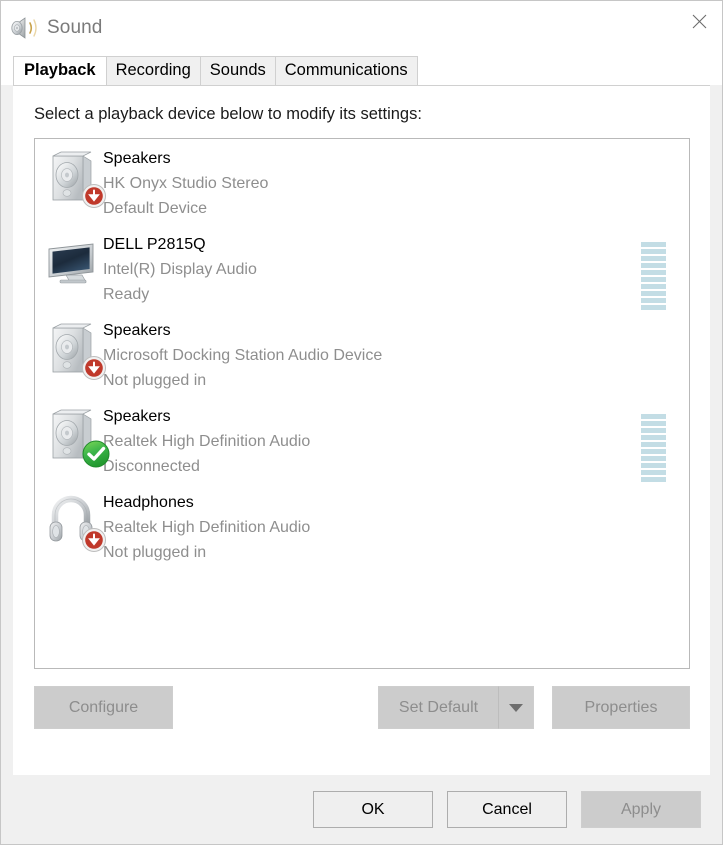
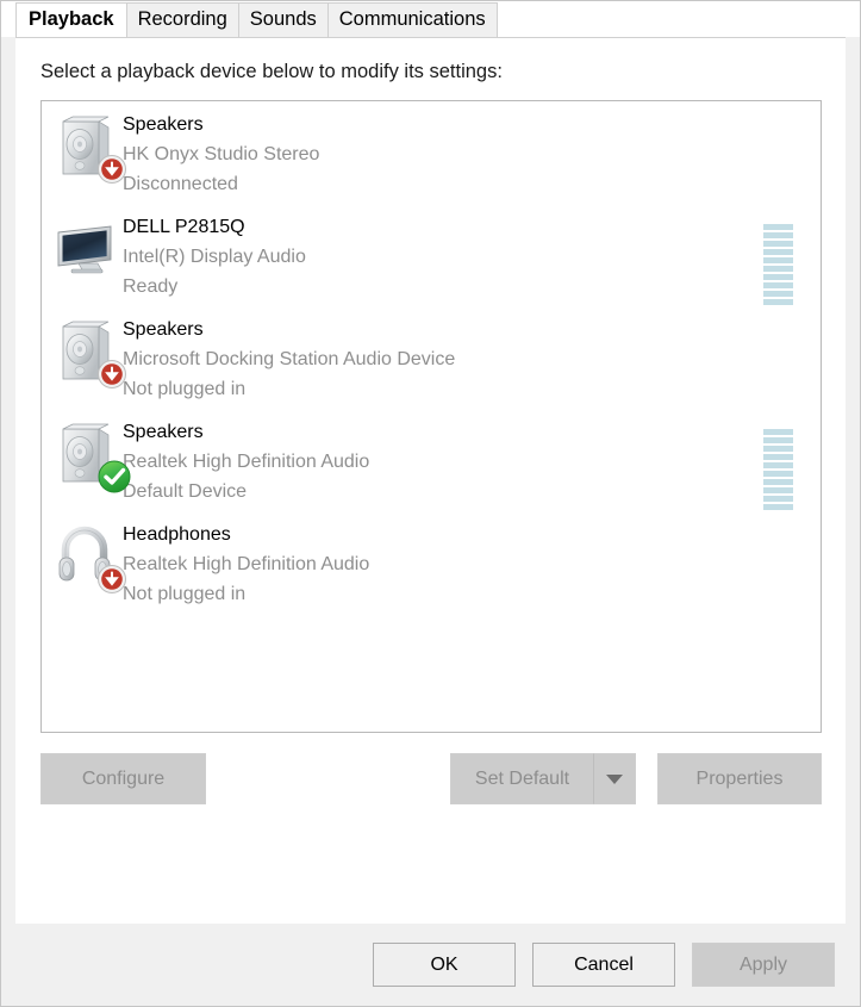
- Sound
  Playback
  Recording
  Sounds
  Communications
  Select a playback device below to modify its settings:
  Speakers
  HK Onyx Studio Stereo
- Default Device
+ Disconnected
  DELL P2815Q
  Intel(R) Display Audio
  Ready
  Speakers
  Microsoft Docking Station Audio Device
  Not plugged in
  Speakers
  Realtek High Definition Audio
- Disconnected
+ Default Device
  Headphones
  Realtek High Definition Audio
  Not plugged in
  Configure
  Set Default
  Properties
  OK
  Cancel
  Apply
